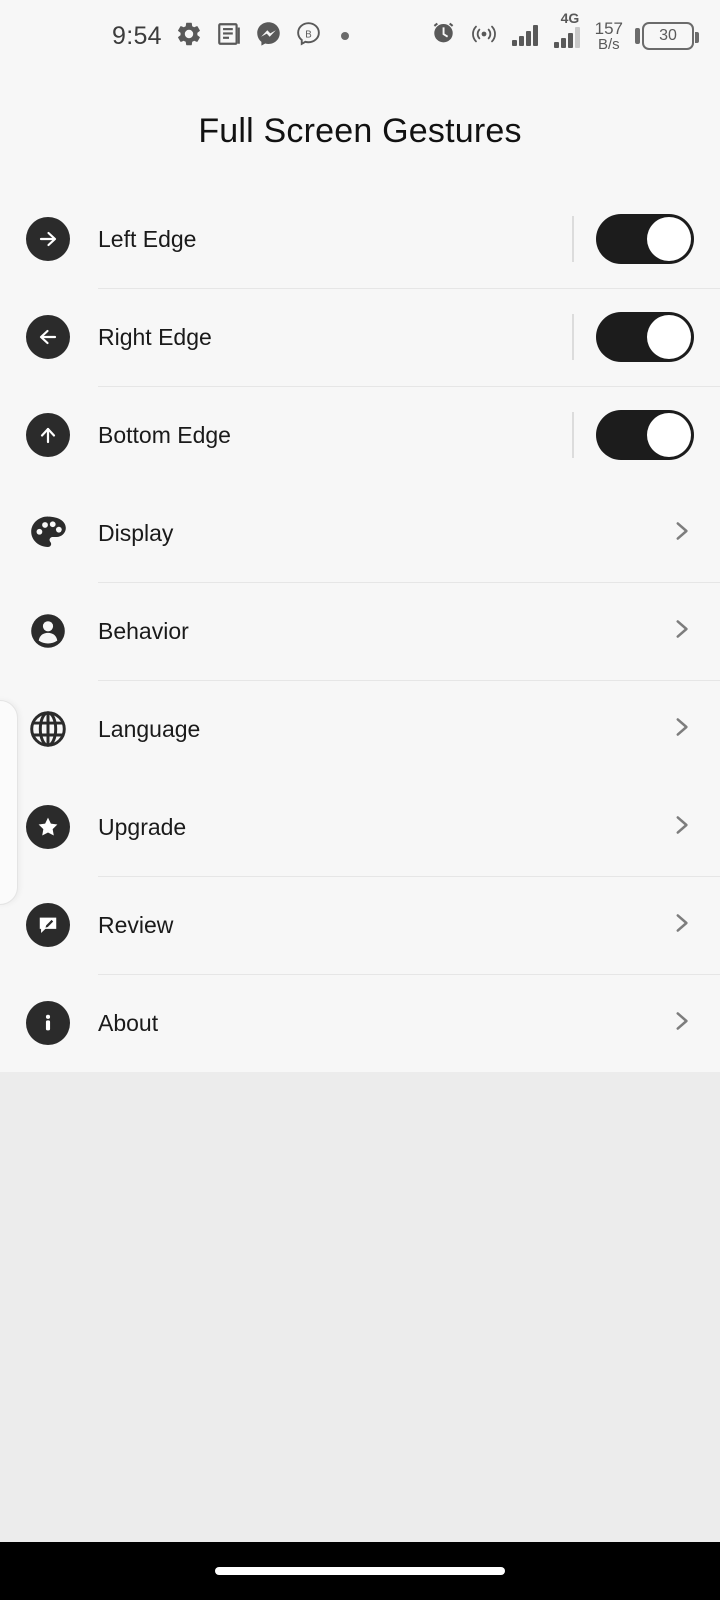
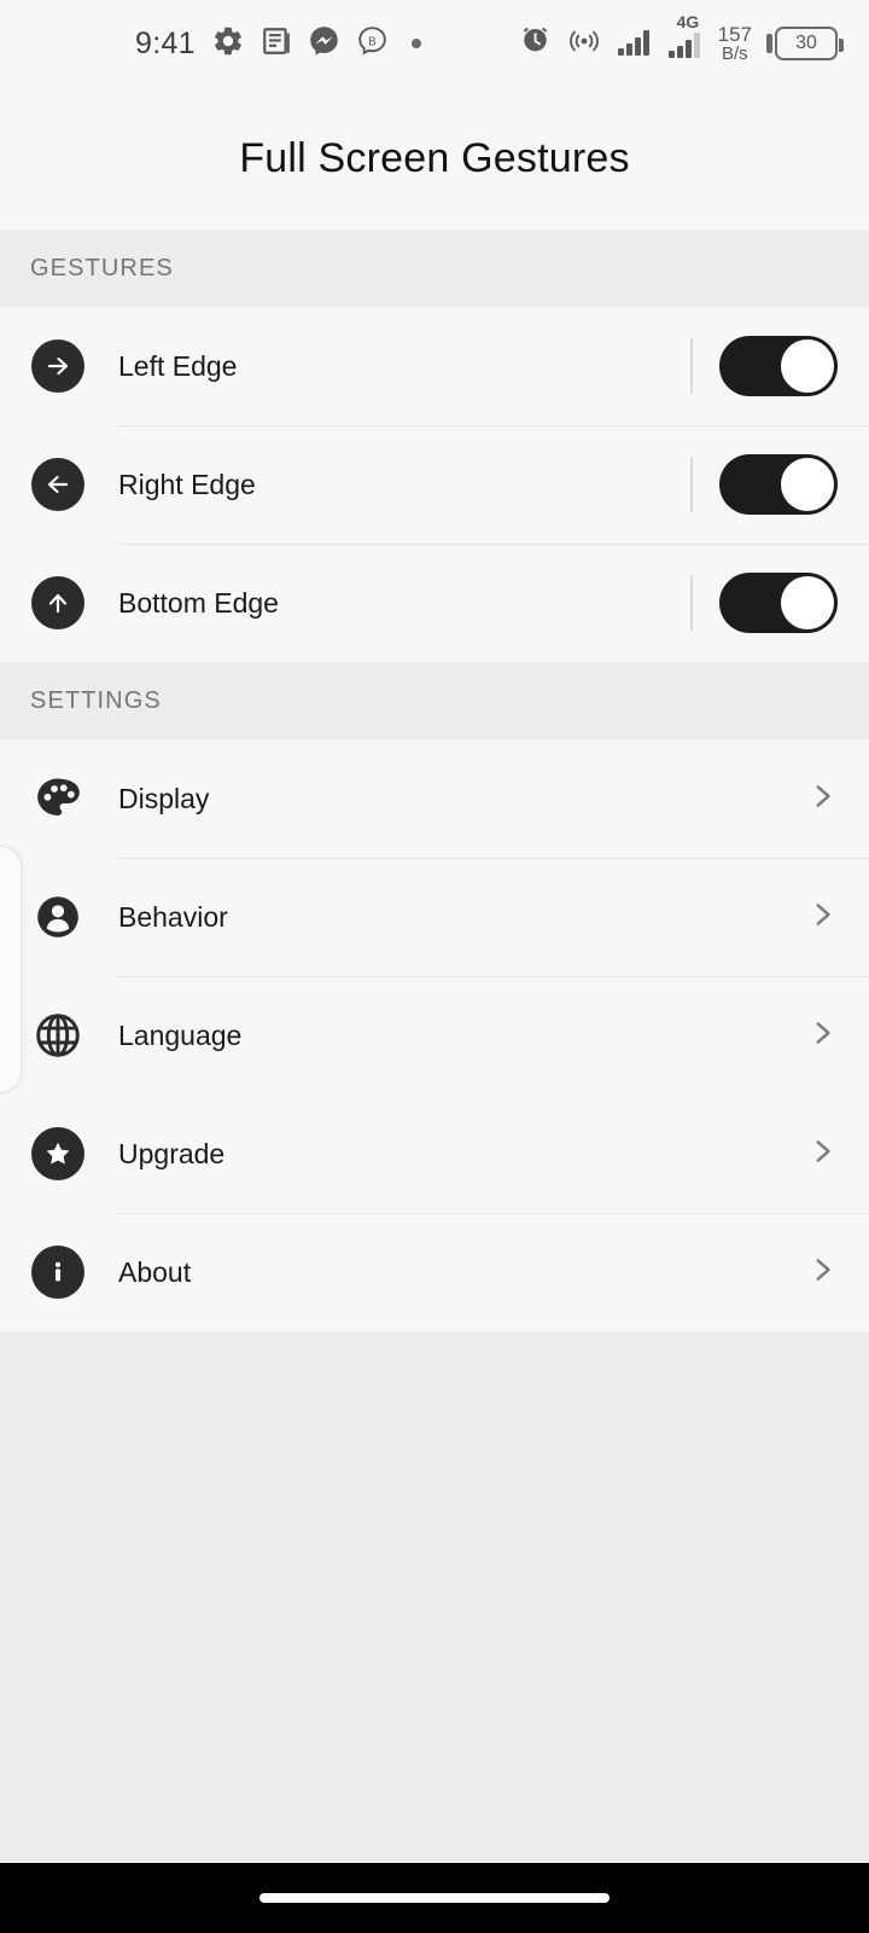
- 9:54
+ 9:41
  B
  4G
  157
  B/s
  30
  Full Screen Gestures
+ GESTURES
  Left Edge
  Right Edge
  Bottom Edge
+ SETTINGS
  Display
  Behavior
  Language
  Upgrade
- Review
  About
